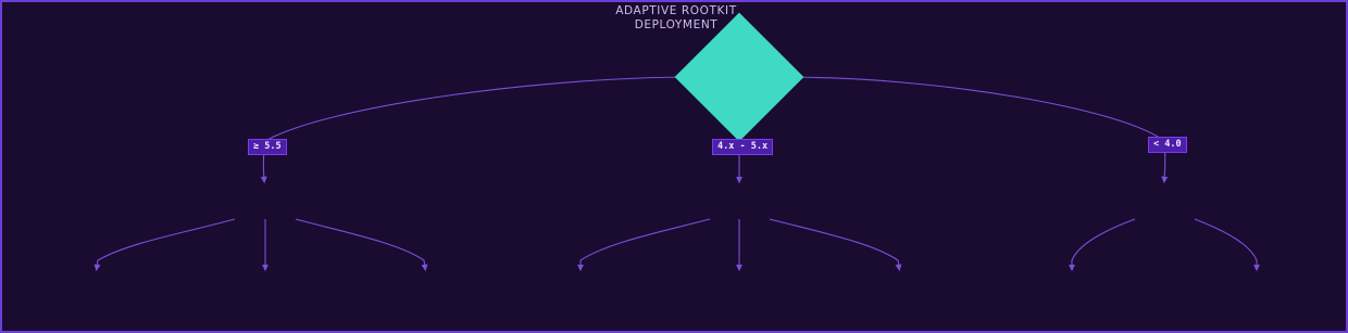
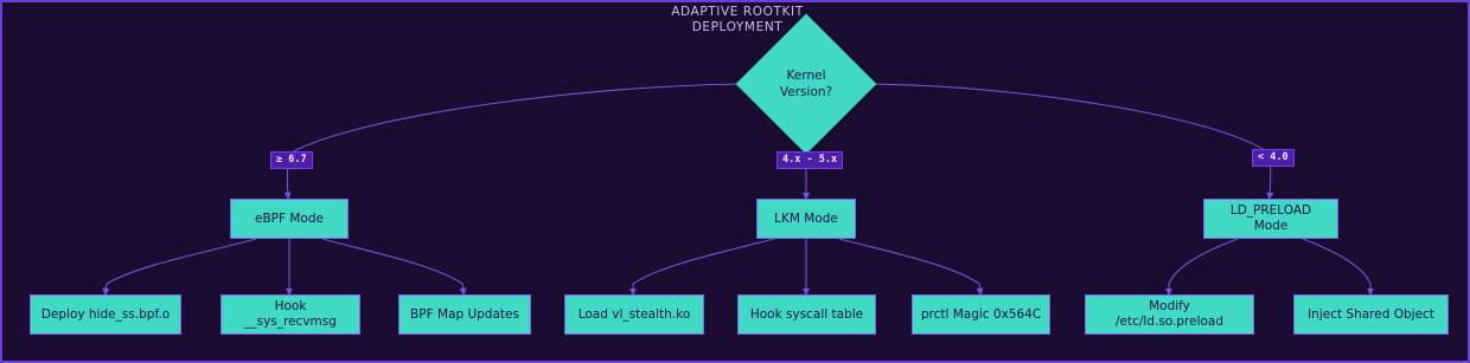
  ADAPTIVE ROOTKIT
  DEPLOYMENT
+ Kernel
+ Version?
- ≥ 5.5
+ ≥ 6.7
  4.x - 5.x
  < 4.0
+ eBPF Mode
+ LKM Mode
+ LD_PRELOAD Mode
+ Deploy hide_ss.bpf.o
+ Hook __sys_recvmsg
+ BPF Map Updates
+ Load vl_stealth.ko
+ Hook syscall table
+ prctl Magic 0x564C
+ Modify /etc/ld.so.preload
+ Inject Shared Object
